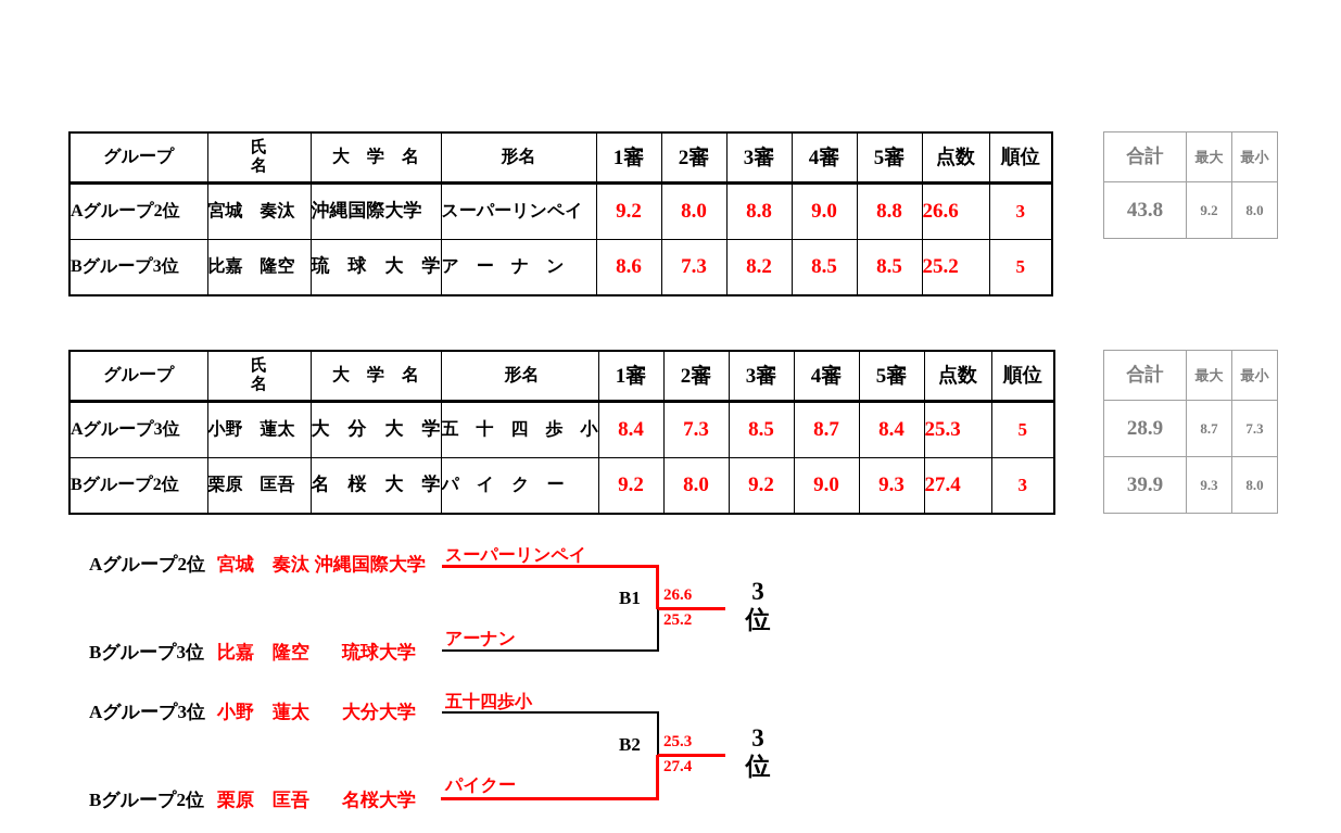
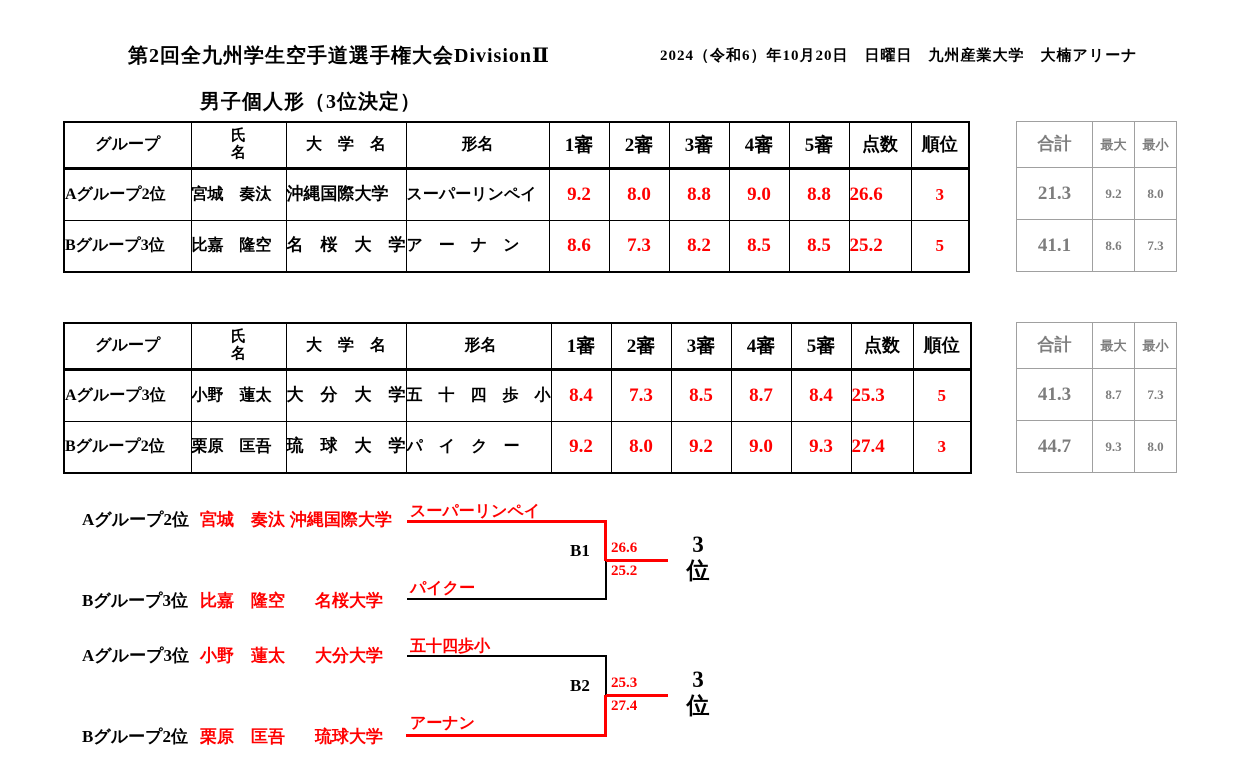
+ 第2回全九州学生空手道選手権大会DivisionⅡ
+ 2024（令和6）年10月20日 日曜日 九州産業大学 大楠アリーナ
+ 男子個人形（3位決定）
  グループ	氏 名	大 学 名	形名	1審	2審	3審	4審	5審	点数	順位
  Aグループ2位	宮城 奏汰	沖縄国際大学	スーパーリンペイ	9.2	8.0	8.8	9.0	8.8	26.6	3
- Bグループ3位	比嘉 隆空	琉 球 大 学	ア ー ナ ン	8.6	7.3	8.2	8.5	8.5	25.2	5
+ Bグループ3位	比嘉 隆空	名 桜 大 学	ア ー ナ ン	8.6	7.3	8.2	8.5	8.5	25.2	5
  合計	最大	最小
- 43.8	9.2	8.0
+ 21.3	9.2	8.0
+ 41.1	8.6	7.3
  グループ	氏 名	大 学 名	形名	1審	2審	3審	4審	5審	点数	順位
  Aグループ3位	小野 蓮太	大 分 大 学	五 十 四 歩 小	8.4	7.3	8.5	8.7	8.4	25.3	5
- Bグループ2位	栗原 匡吾	名 桜 大 学	パ イ ク ー	9.2	8.0	9.2	9.0	9.3	27.4	3
+ Bグループ2位	栗原 匡吾	琉 球 大 学	パ イ ク ー	9.2	8.0	9.2	9.0	9.3	27.4	3
  合計	最大	最小
- 28.9	8.7	7.3
+ 41.3	8.7	7.3
- 39.9	9.3	8.0
+ 44.7	9.3	8.0
  Aグループ2位
  宮城 奏汰
  沖縄国際大学
  スーパーリンペイ
  B1
  26.6
  25.2
  3
  位
- アーナン
+ パイクー
  Bグループ3位
  比嘉 隆空
- 琉球大学
+ 名桜大学
  Aグループ3位
  小野 蓮太
  大分大学
  五十四歩小
  B2
  25.3
  27.4
  3
  位
- パイクー
+ アーナン
  Bグループ2位
  栗原 匡吾
- 名桜大学
+ 琉球大学
